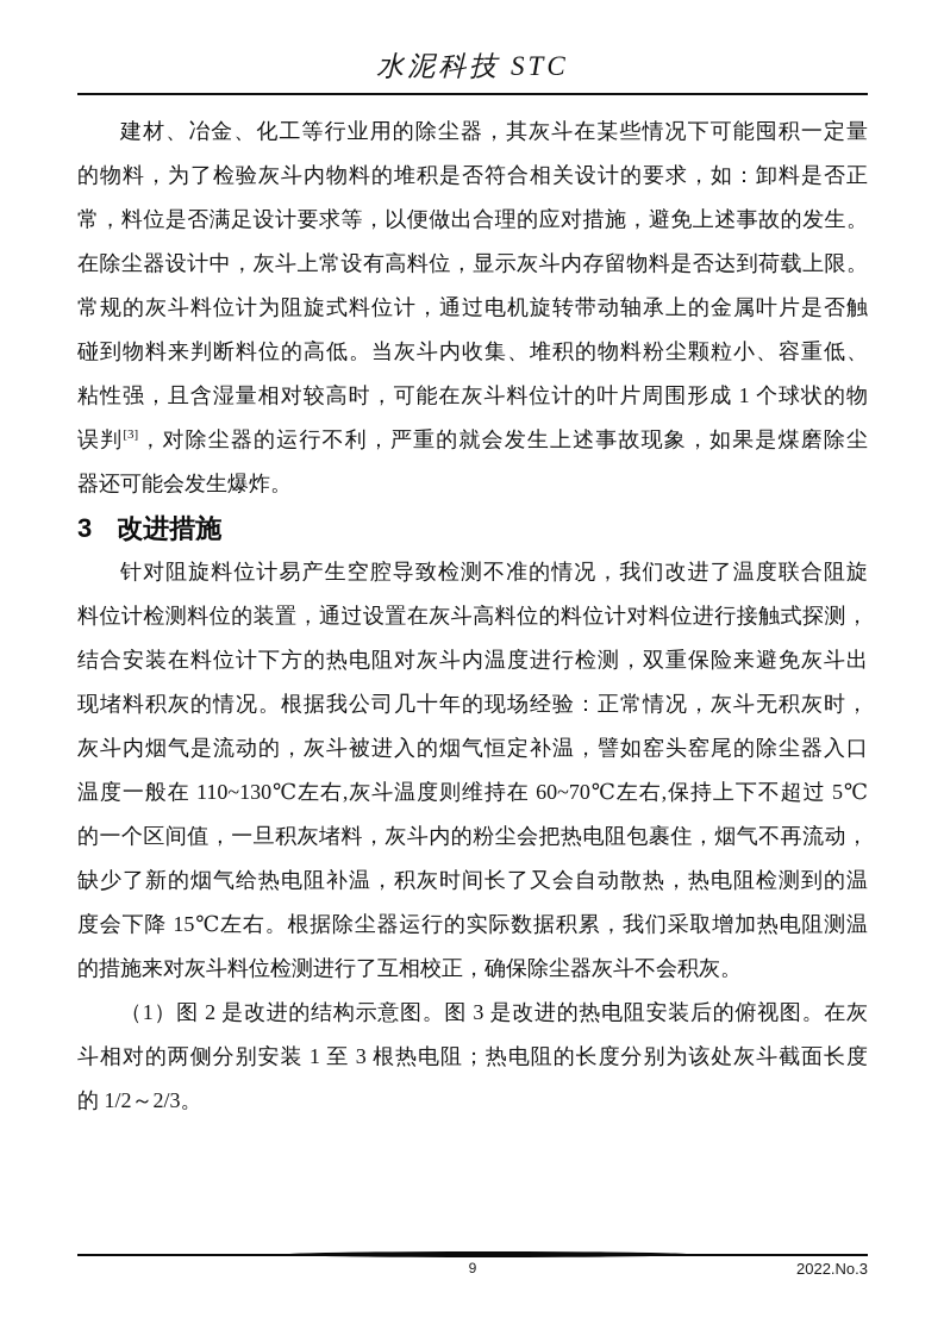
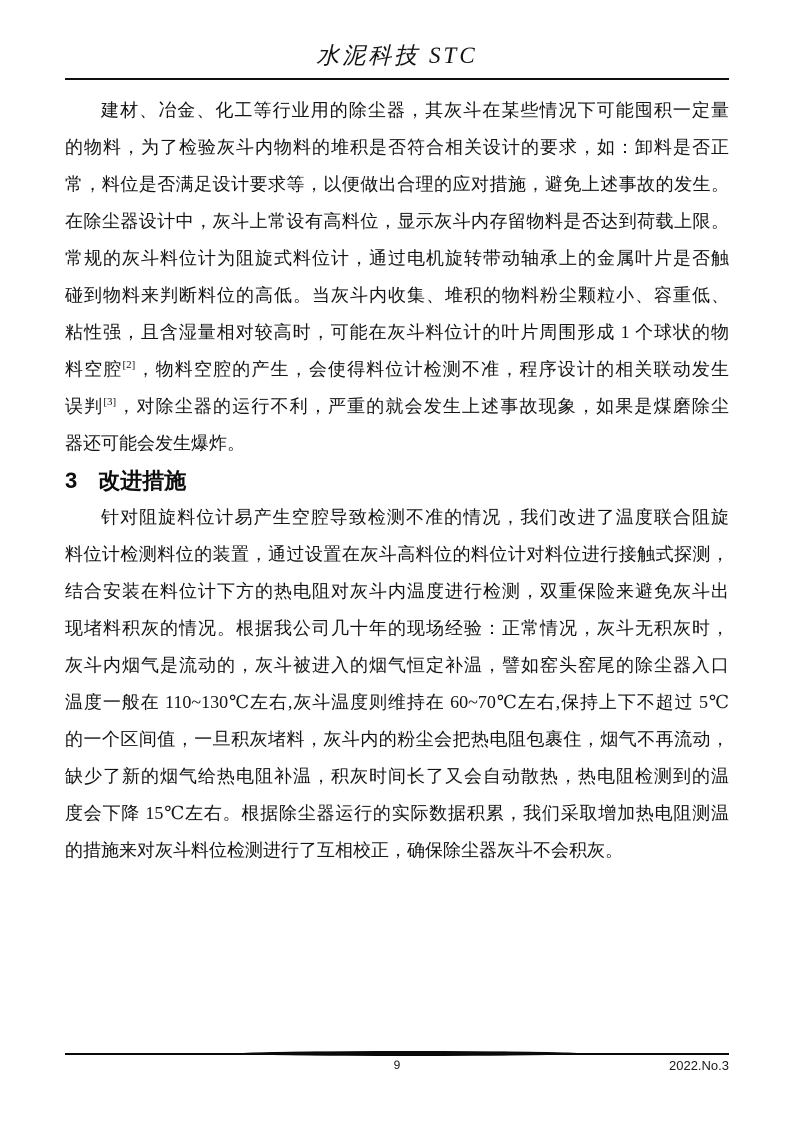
  水泥科技 STC
  建材、冶金、化工等行业用的除尘器，其灰斗在某些情况下可能囤积一定量
  的物料，为了检验灰斗内物料的堆积是否符合相关设计的要求，如：卸料是否正
  常，料位是否满足设计要求等，以便做出合理的应对措施，避免上述事故的发生。
  在除尘器设计中，灰斗上常设有高料位，显示灰斗内存留物料是否达到荷载上限。
  常规的灰斗料位计为阻旋式料位计，通过电机旋转带动轴承上的金属叶片是否触
  碰到物料来判断料位的高低。当灰斗内收集、堆积的物料粉尘颗粒小、容重低、
  粘性强，且含湿量相对较高时，可能在灰斗料位计的叶片周围形成 1 个球状的物
+ 料空腔[2]，物料空腔的产生，会使得料位计检测不准，程序设计的相关联动发生
  误判[3]，对除尘器的运行不利，严重的就会发生上述事故现象，如果是煤磨除尘
  器还可能会发生爆炸。
  3 改进措施
  针对阻旋料位计易产生空腔导致检测不准的情况，我们改进了温度联合阻旋
  料位计检测料位的装置，通过设置在灰斗高料位的料位计对料位进行接触式探测，
  结合安装在料位计下方的热电阻对灰斗内温度进行检测，双重保险来避免灰斗出
  现堵料积灰的情况。根据我公司几十年的现场经验：正常情况，灰斗无积灰时，
  灰斗内烟气是流动的，灰斗被进入的烟气恒定补温，譬如窑头窑尾的除尘器入口
  温度一般在 110~130℃左右,灰斗温度则维持在 60~70℃左右,保持上下不超过 5℃
  的一个区间值，一旦积灰堵料，灰斗内的粉尘会把热电阻包裹住，烟气不再流动，
  缺少了新的烟气给热电阻补温，积灰时间长了又会自动散热，热电阻检测到的温
  度会下降 15℃左右。根据除尘器运行的实际数据积累，我们采取增加热电阻测温
  的措施来对灰斗料位检测进行了互相校正，确保除尘器灰斗不会积灰。
- （1）图 2 是改进的结构示意图。图 3 是改进的热电阻安装后的俯视图。在灰
- 斗相对的两侧分别安装 1 至 3 根热电阻；热电阻的长度分别为该处灰斗截面长度
- 的 1/2～2/3。
  9
  2022.No.3
